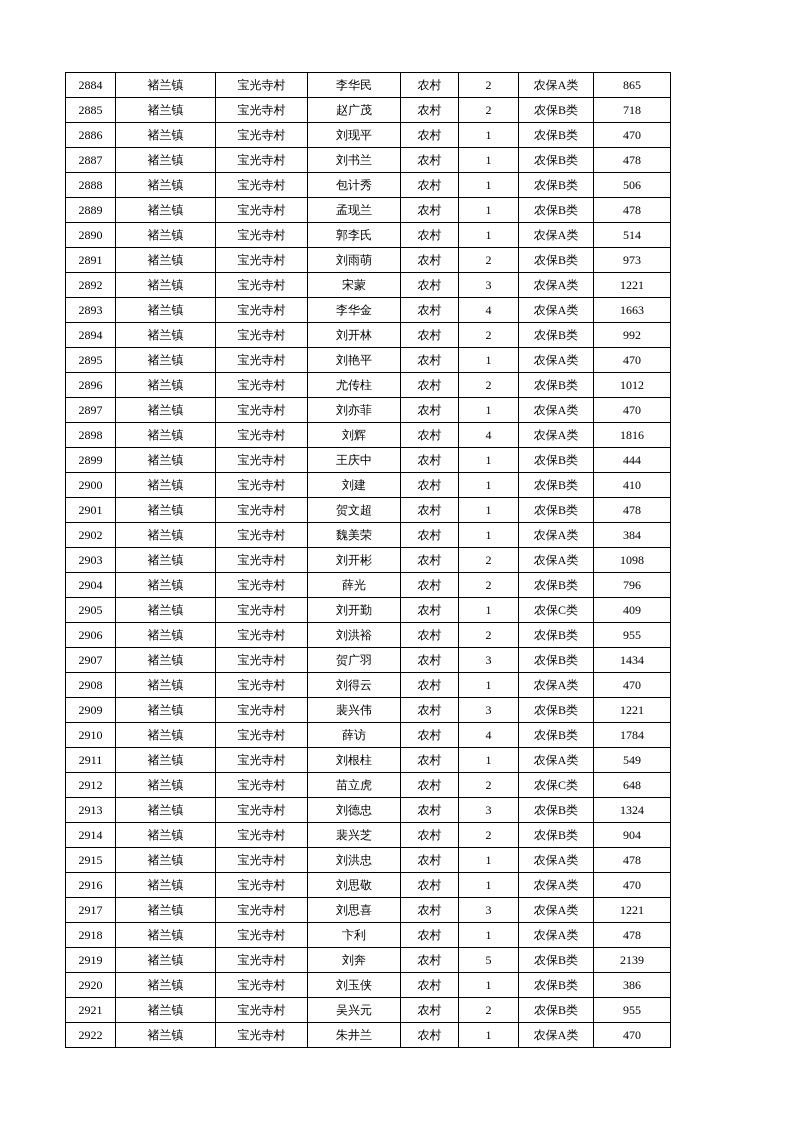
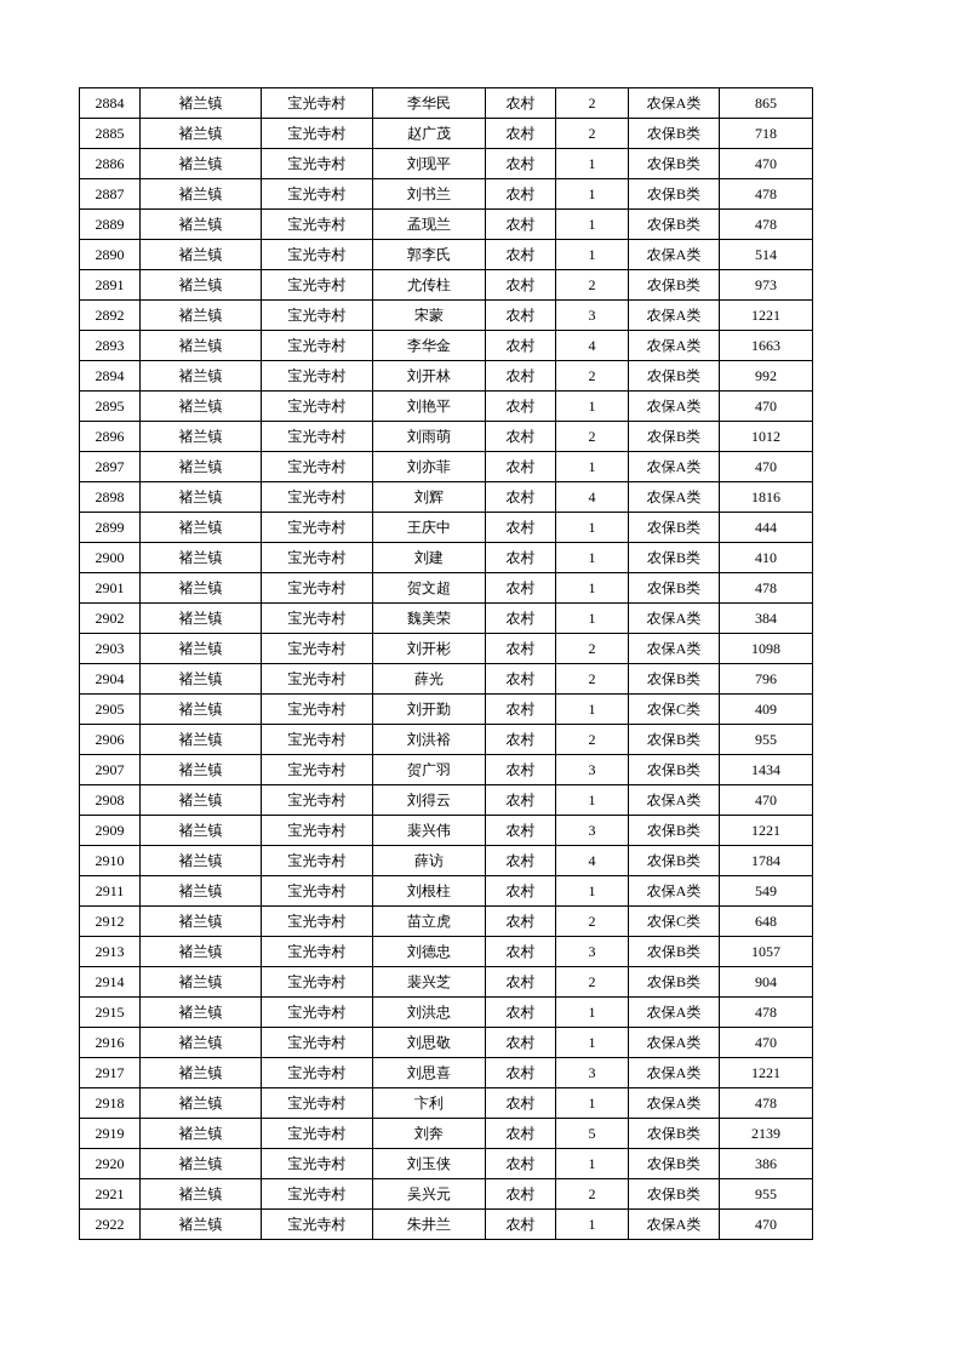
  2884	褚兰镇	宝光寺村	李华民	农村	2	农保A类	865
  2885	褚兰镇	宝光寺村	赵广茂	农村	2	农保B类	718
  2886	褚兰镇	宝光寺村	刘现平	农村	1	农保B类	470
  2887	褚兰镇	宝光寺村	刘书兰	农村	1	农保B类	478
- 2888	褚兰镇	宝光寺村	包计秀	农村	1	农保B类	506
  2889	褚兰镇	宝光寺村	孟现兰	农村	1	农保B类	478
  2890	褚兰镇	宝光寺村	郭李氏	农村	1	农保A类	514
- 2891	褚兰镇	宝光寺村	刘雨萌	农村	2	农保B类	973
+ 2891	褚兰镇	宝光寺村	尤传柱	农村	2	农保B类	973
  2892	褚兰镇	宝光寺村	宋蒙	农村	3	农保A类	1221
  2893	褚兰镇	宝光寺村	李华金	农村	4	农保A类	1663
  2894	褚兰镇	宝光寺村	刘开林	农村	2	农保B类	992
  2895	褚兰镇	宝光寺村	刘艳平	农村	1	农保A类	470
- 2896	褚兰镇	宝光寺村	尤传柱	农村	2	农保B类	1012
+ 2896	褚兰镇	宝光寺村	刘雨萌	农村	2	农保B类	1012
  2897	褚兰镇	宝光寺村	刘亦菲	农村	1	农保A类	470
  2898	褚兰镇	宝光寺村	刘辉	农村	4	农保A类	1816
  2899	褚兰镇	宝光寺村	王庆中	农村	1	农保B类	444
  2900	褚兰镇	宝光寺村	刘建	农村	1	农保B类	410
  2901	褚兰镇	宝光寺村	贺文超	农村	1	农保B类	478
  2902	褚兰镇	宝光寺村	魏美荣	农村	1	农保A类	384
  2903	褚兰镇	宝光寺村	刘开彬	农村	2	农保A类	1098
  2904	褚兰镇	宝光寺村	薛光	农村	2	农保B类	796
  2905	褚兰镇	宝光寺村	刘开勤	农村	1	农保C类	409
  2906	褚兰镇	宝光寺村	刘洪裕	农村	2	农保B类	955
  2907	褚兰镇	宝光寺村	贺广羽	农村	3	农保B类	1434
  2908	褚兰镇	宝光寺村	刘得云	农村	1	农保A类	470
  2909	褚兰镇	宝光寺村	裴兴伟	农村	3	农保B类	1221
  2910	褚兰镇	宝光寺村	薛访	农村	4	农保B类	1784
  2911	褚兰镇	宝光寺村	刘根柱	农村	1	农保A类	549
  2912	褚兰镇	宝光寺村	苗立虎	农村	2	农保C类	648
- 2913	褚兰镇	宝光寺村	刘德忠	农村	3	农保B类	1324
+ 2913	褚兰镇	宝光寺村	刘德忠	农村	3	农保B类	1057
  2914	褚兰镇	宝光寺村	裴兴芝	农村	2	农保B类	904
  2915	褚兰镇	宝光寺村	刘洪忠	农村	1	农保A类	478
  2916	褚兰镇	宝光寺村	刘思敬	农村	1	农保A类	470
  2917	褚兰镇	宝光寺村	刘思喜	农村	3	农保A类	1221
  2918	褚兰镇	宝光寺村	卞利	农村	1	农保A类	478
  2919	褚兰镇	宝光寺村	刘奔	农村	5	农保B类	2139
  2920	褚兰镇	宝光寺村	刘玉侠	农村	1	农保B类	386
  2921	褚兰镇	宝光寺村	吴兴元	农村	2	农保B类	955
  2922	褚兰镇	宝光寺村	朱井兰	农村	1	农保A类	470
